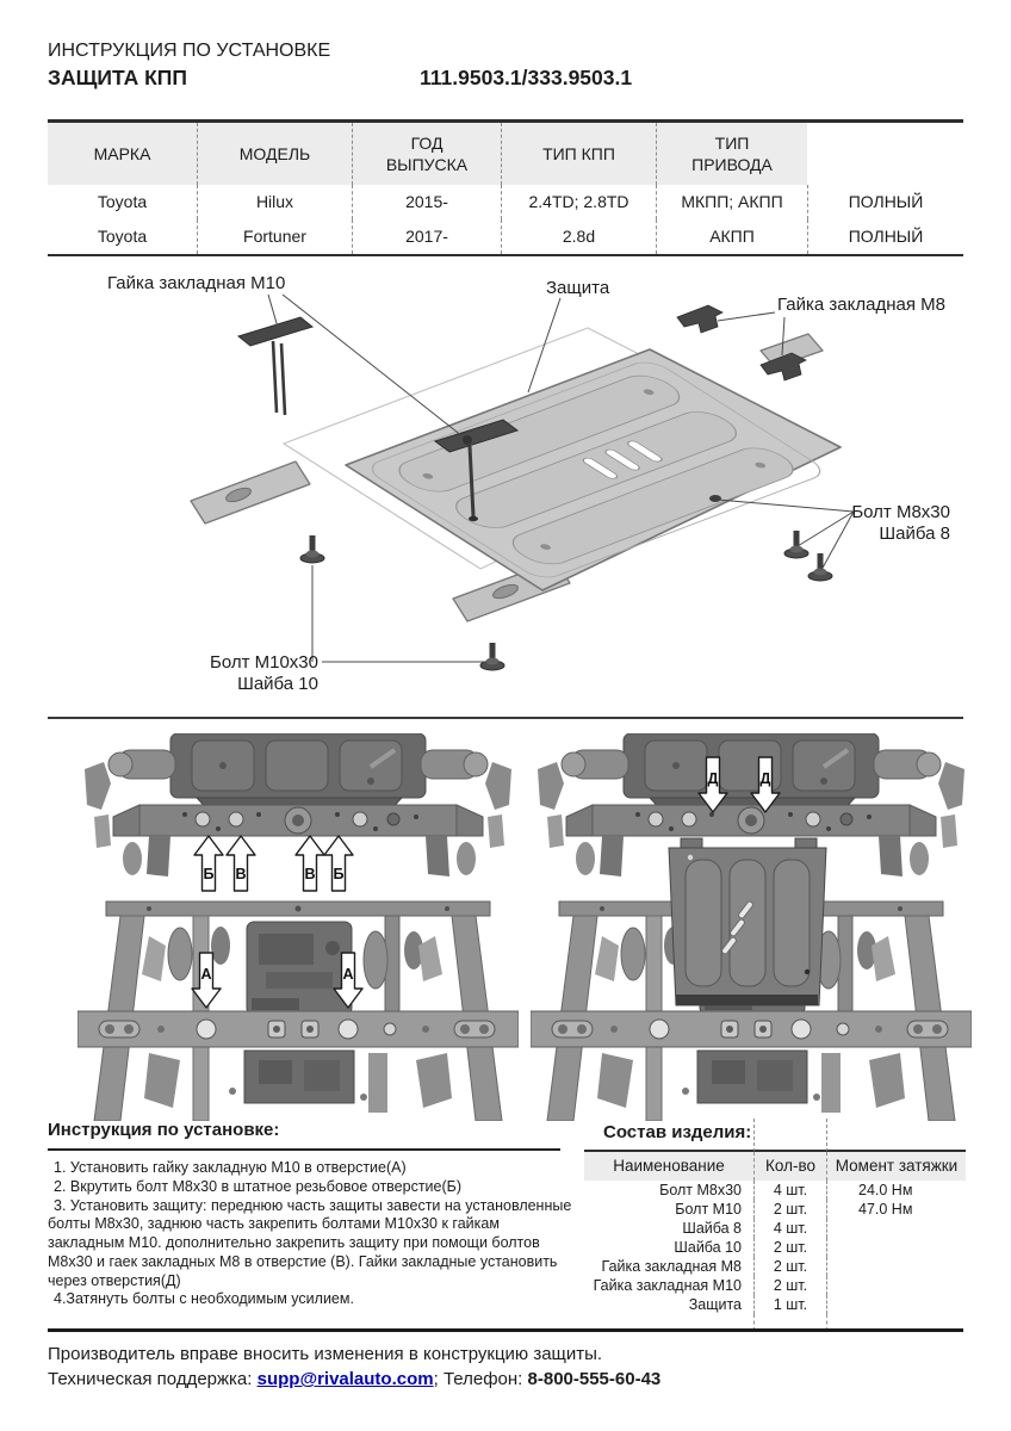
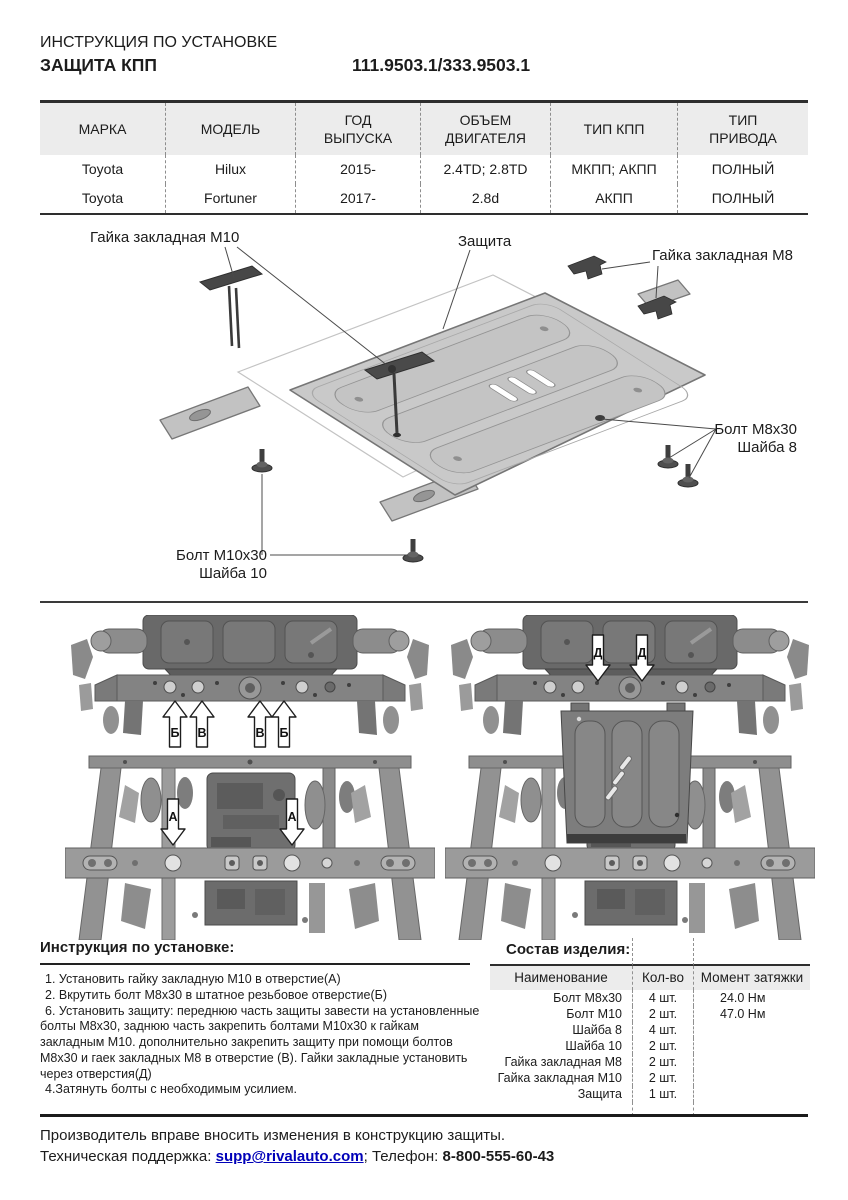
  ИНСТРУКЦИЯ ПО УСТАНОВКЕ
  ЗАЩИТА КПП
  111.9503.1/333.9503.1
  МАРКА
  МОДЕЛЬ
  ГОД
  ВЫПУСКА
+ ОБЪЕМ
+ ДВИГАТЕЛЯ
  ТИП КПП
  ТИП
  ПРИВОДА
  Toyota
  Hilux
  2015-
  2.4TD; 2.8TD
  МКПП; АКПП
  ПОЛНЫЙ
  Toyota
  Fortuner
  2017-
  2.8d
  АКПП
  ПОЛНЫЙ
  Гайка закладная М10
  Защита
  Гайка закладная М8
  Болт М8х30
  Шайба 8
  Болт М10х30
  Шайба 10
  Б
  В
  В
  Б
  А
  А
  Д
  Д
  Инструкция по установке:
  1. Установить гайку закладную М10 в отверстие(А)
  2. Вкрутить болт М8х30 в штатное резьбовое отверстие(Б)
- 3. Установить защиту: переднюю часть защиты завести на установленные болты М8х30, заднюю часть закрепить болтами М10х30 к гайкам закладным М10. дополнительно закрепить защиту при помощи болтов М8х30 и гаек закладных М8 в отверстие (В). Гайки закладные установить через отверстия(Д)
+ 6. Установить защиту: переднюю часть защиты завести на установленные болты М8х30, заднюю часть закрепить болтами М10х30 к гайкам закладным М10. дополнительно закрепить защиту при помощи болтов М8х30 и гаек закладных М8 в отверстие (В). Гайки закладные установить через отверстия(Д)
  4.Затянуть болты с необходимым усилием.
  Состав изделия:
  Наименование
  Кол-во
  Момент затяжки
  Болт М8х30
  4 шт.
  24.0 Нм
  Болт М10
  2 шт.
  47.0 Нм
  Шайба 8
  4 шт.
  Шайба 10
  2 шт.
  Гайка закладная М8
  2 шт.
  Гайка закладная М10
  2 шт.
  Защита
  1 шт.
  Производитель вправе вносить изменения в конструкцию защиты.
  Техническая поддержка: supp@rivalauto.com; Телефон: 8-800-555-60-43
